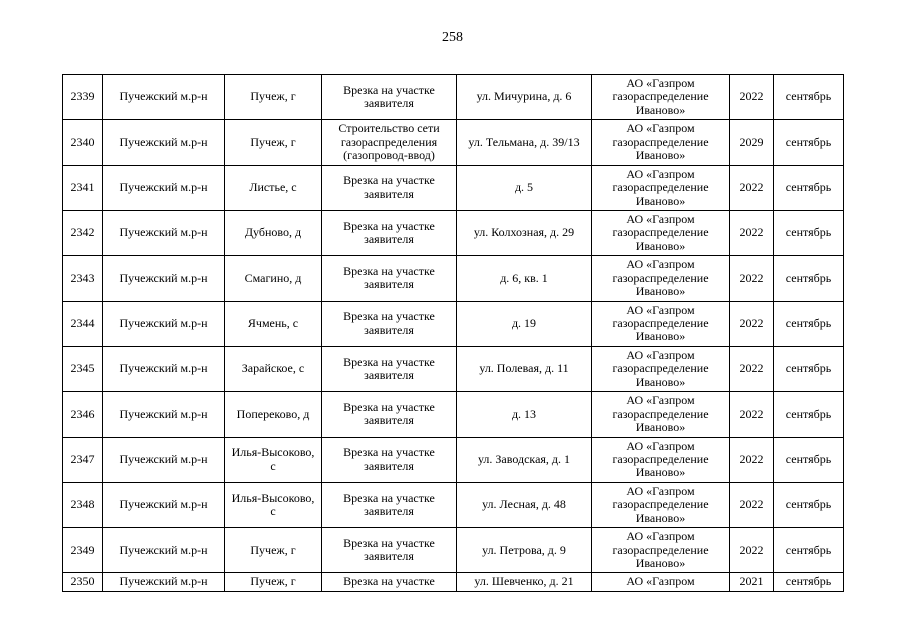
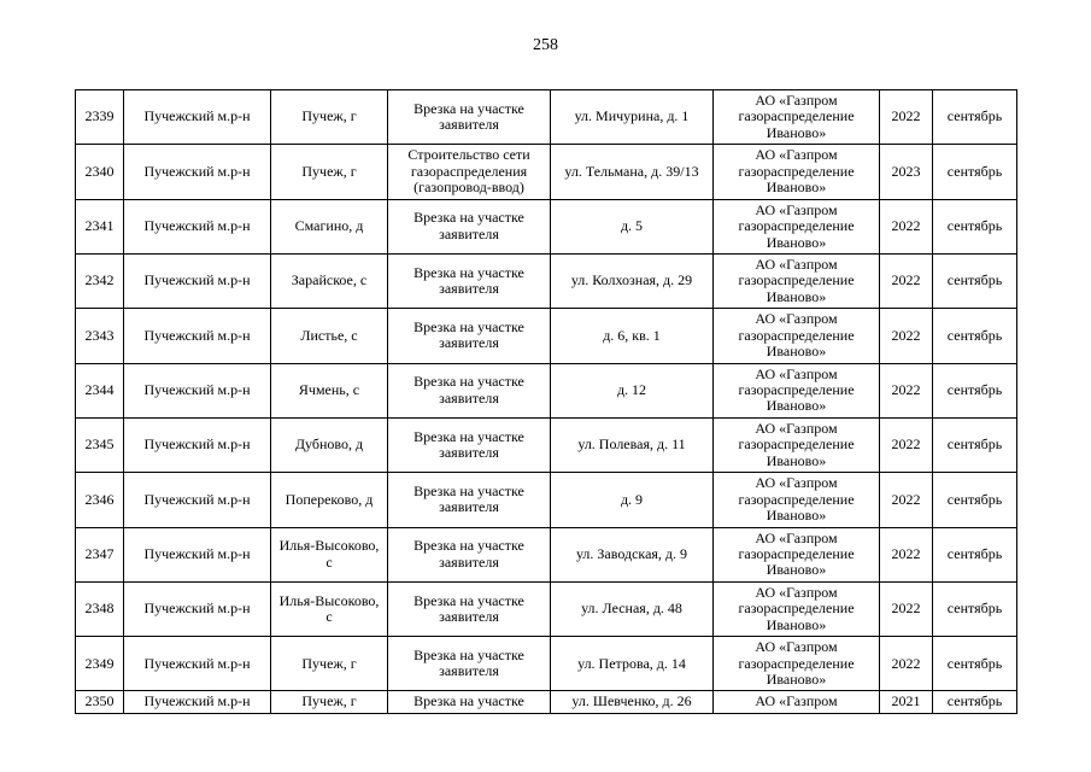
  258
- 2339	Пучежский м.р-н	Пучеж, г	Врезка на участке заявителя	ул. Мичурина, д. 6	АО «Газпром газораспределение Иваново»	2022	сентябрь
+ 2339	Пучежский м.р-н	Пучеж, г	Врезка на участке заявителя	ул. Мичурина, д. 1	АО «Газпром газораспределение Иваново»	2022	сентябрь
- 2340	Пучежский м.р-н	Пучеж, г	Строительство сети газораспределения (газопровод-ввод)	ул. Тельмана, д. 39/13	АО «Газпром газораспределение Иваново»	2029	сентябрь
+ 2340	Пучежский м.р-н	Пучеж, г	Строительство сети газораспределения (газопровод-ввод)	ул. Тельмана, д. 39/13	АО «Газпром газораспределение Иваново»	2023	сентябрь
- 2341	Пучежский м.р-н	Листье, с	Врезка на участке заявителя	д. 5	АО «Газпром газораспределение Иваново»	2022	сентябрь
+ 2341	Пучежский м.р-н	Смагино, д	Врезка на участке заявителя	д. 5	АО «Газпром газораспределение Иваново»	2022	сентябрь
- 2342	Пучежский м.р-н	Дубново, д	Врезка на участке заявителя	ул. Колхозная, д. 29	АО «Газпром газораспределение Иваново»	2022	сентябрь
+ 2342	Пучежский м.р-н	Зарайское, с	Врезка на участке заявителя	ул. Колхозная, д. 29	АО «Газпром газораспределение Иваново»	2022	сентябрь
- 2343	Пучежский м.р-н	Смагино, д	Врезка на участке заявителя	д. 6, кв. 1	АО «Газпром газораспределение Иваново»	2022	сентябрь
+ 2343	Пучежский м.р-н	Листье, с	Врезка на участке заявителя	д. 6, кв. 1	АО «Газпром газораспределение Иваново»	2022	сентябрь
- 2344	Пучежский м.р-н	Ячмень, с	Врезка на участке заявителя	д. 19	АО «Газпром газораспределение Иваново»	2022	сентябрь
+ 2344	Пучежский м.р-н	Ячмень, с	Врезка на участке заявителя	д. 12	АО «Газпром газораспределение Иваново»	2022	сентябрь
- 2345	Пучежский м.р-н	Зарайское, с	Врезка на участке заявителя	ул. Полевая, д. 11	АО «Газпром газораспределение Иваново»	2022	сентябрь
+ 2345	Пучежский м.р-н	Дубново, д	Врезка на участке заявителя	ул. Полевая, д. 11	АО «Газпром газораспределение Иваново»	2022	сентябрь
- 2346	Пучежский м.р-н	Попереково, д	Врезка на участке заявителя	д. 13	АО «Газпром газораспределение Иваново»	2022	сентябрь
+ 2346	Пучежский м.р-н	Попереково, д	Врезка на участке заявителя	д. 9	АО «Газпром газораспределение Иваново»	2022	сентябрь
- 2347	Пучежский м.р-н	Илья-Высоково, с	Врезка на участке заявителя	ул. Заводская, д. 1	АО «Газпром газораспределение Иваново»	2022	сентябрь
+ 2347	Пучежский м.р-н	Илья-Высоково, с	Врезка на участке заявителя	ул. Заводская, д. 9	АО «Газпром газораспределение Иваново»	2022	сентябрь
  2348	Пучежский м.р-н	Илья-Высоково, с	Врезка на участке заявителя	ул. Лесная, д. 48	АО «Газпром газораспределение Иваново»	2022	сентябрь
- 2349	Пучежский м.р-н	Пучеж, г	Врезка на участке заявителя	ул. Петрова, д. 9	АО «Газпром газораспределение Иваново»	2022	сентябрь
+ 2349	Пучежский м.р-н	Пучеж, г	Врезка на участке заявителя	ул. Петрова, д. 14	АО «Газпром газораспределение Иваново»	2022	сентябрь
- 2350	Пучежский м.р-н	Пучеж, г	Врезка на участке	ул. Шевченко, д. 21	АО «Газпром	2021	сентябрь
+ 2350	Пучежский м.р-н	Пучеж, г	Врезка на участке	ул. Шевченко, д. 26	АО «Газпром	2021	сентябрь
